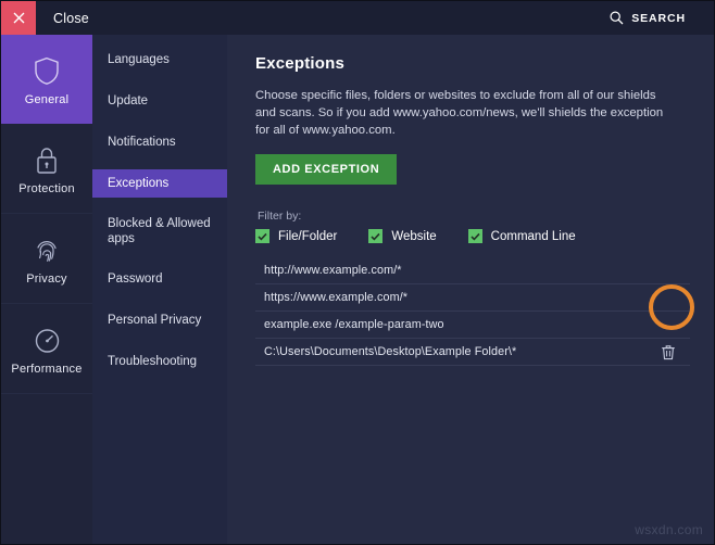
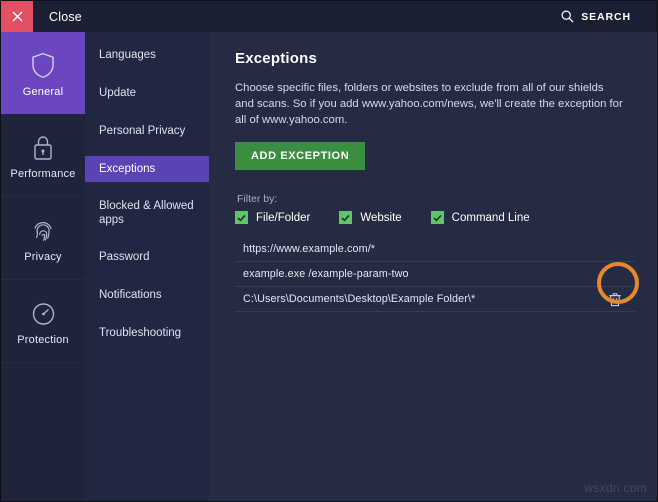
  Close
  SEARCH
  General
- Protection
+ Performance
  Privacy
- Performance
+ Protection
  Languages
  Update
- Notifications
+ Personal Privacy
  Exceptions
  Blocked & Allowed apps
  Password
- Personal Privacy
+ Notifications
  Troubleshooting
  Exceptions
- Choose specific files, folders or websites to exclude from all of our shields and scans. So if you add www.yahoo.com/news, we'll shields the exception for all of www.yahoo.com.
+ Choose specific files, folders or websites to exclude from all of our shields and scans. So if you add www.yahoo.com/news, we'll create the exception for all of www.yahoo.com.
  ADD EXCEPTION
  Filter by:
  File/Folder
  Website
  Command Line
- http://www.example.com/*
  https://www.example.com/*
  example.exe /example-param-two
  C:\Users\Documents\Desktop\Example Folder\*
  wsxdn.com
